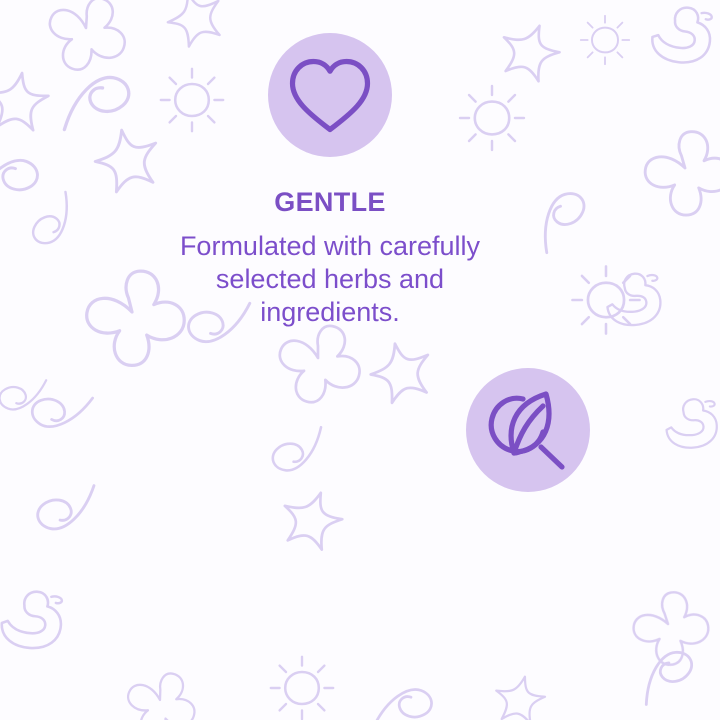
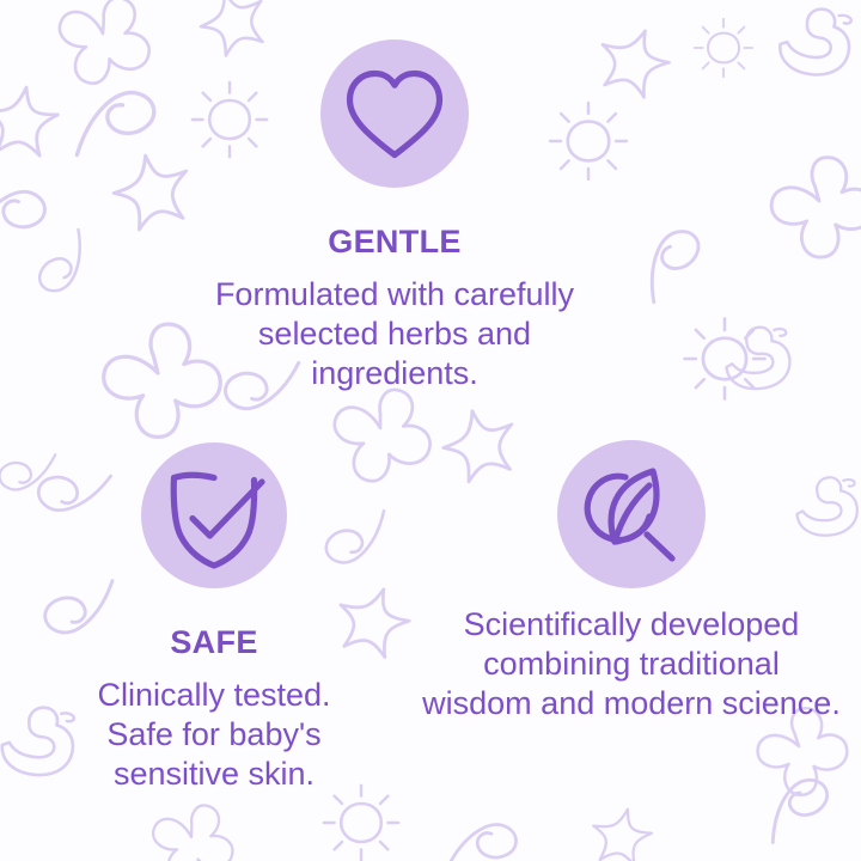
  GENTLE
  Formulated with carefully
  selected herbs and
  ingredients.
+ SAFE
+ Clinically tested.
+ Safe for baby's
+ sensitive skin.
+ Scientifically developed
+ combining traditional
+ wisdom and modern science.
